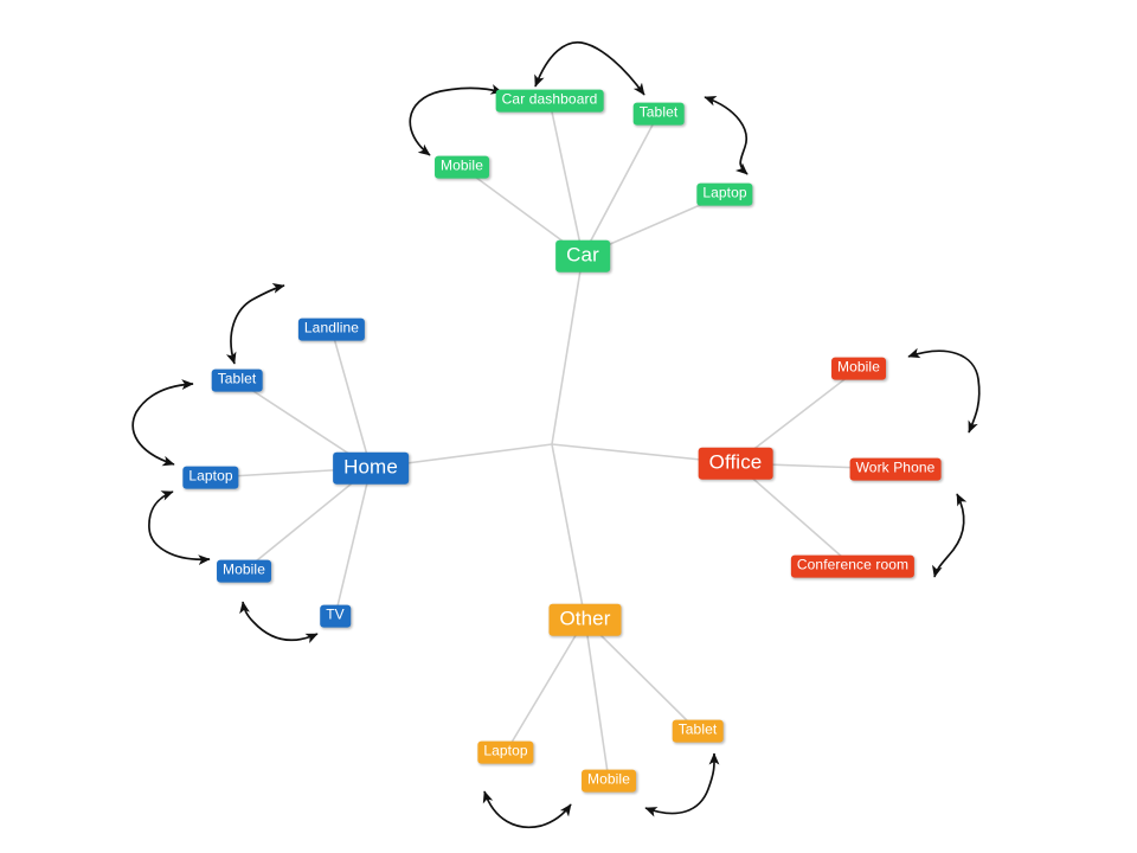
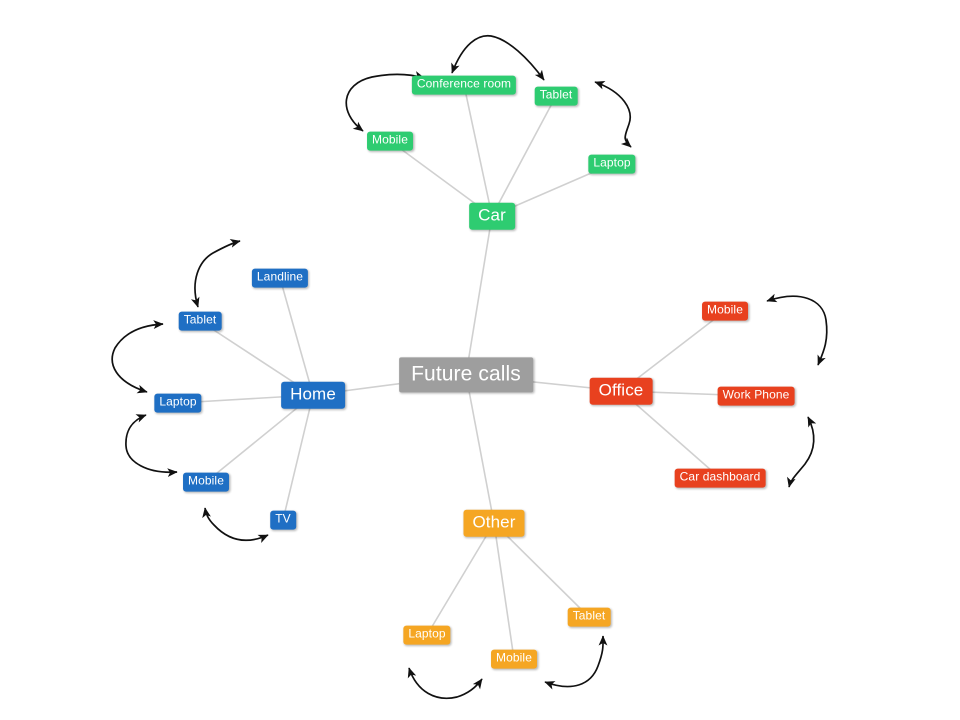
+ Future calls
  Car
  Mobile
- Car dashboard
+ Conference room
  Tablet
  Laptop
  Home
  Landline
  Tablet
  Laptop
  Mobile
  TV
  Office
  Mobile
  Work Phone
- Conference room
+ Car dashboard
  Other
  Laptop
  Mobile
  Tablet
